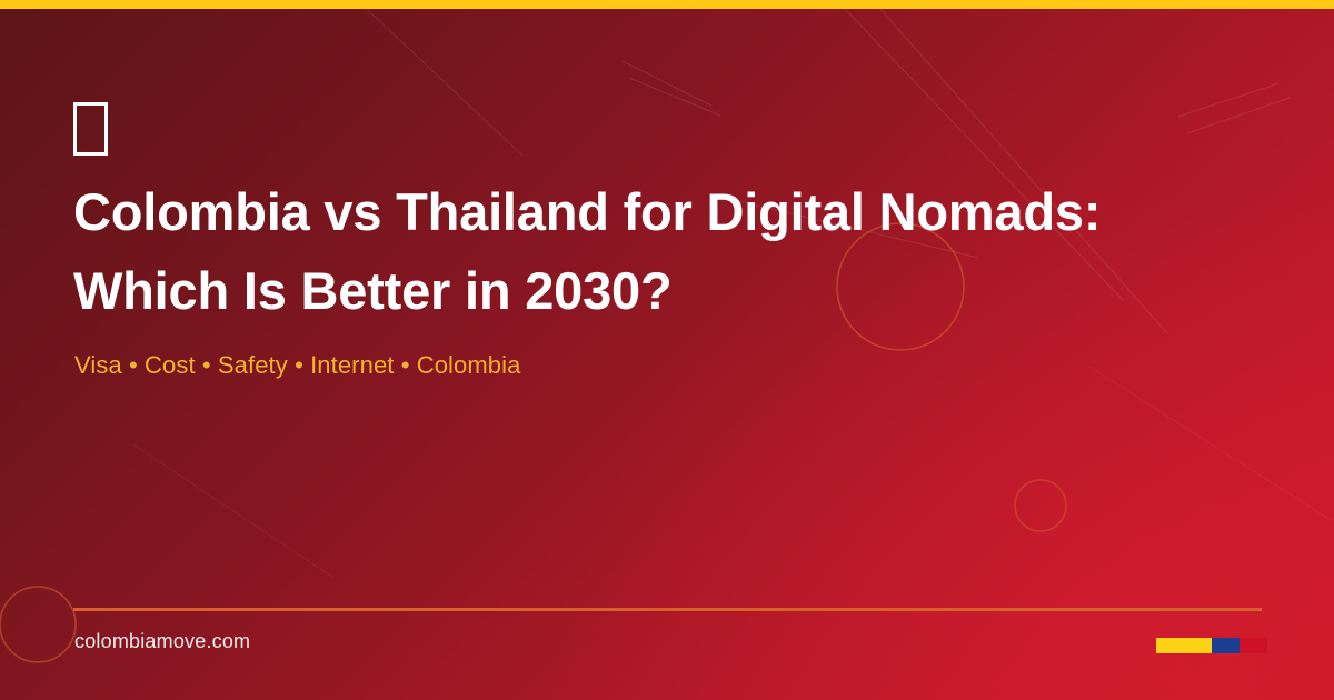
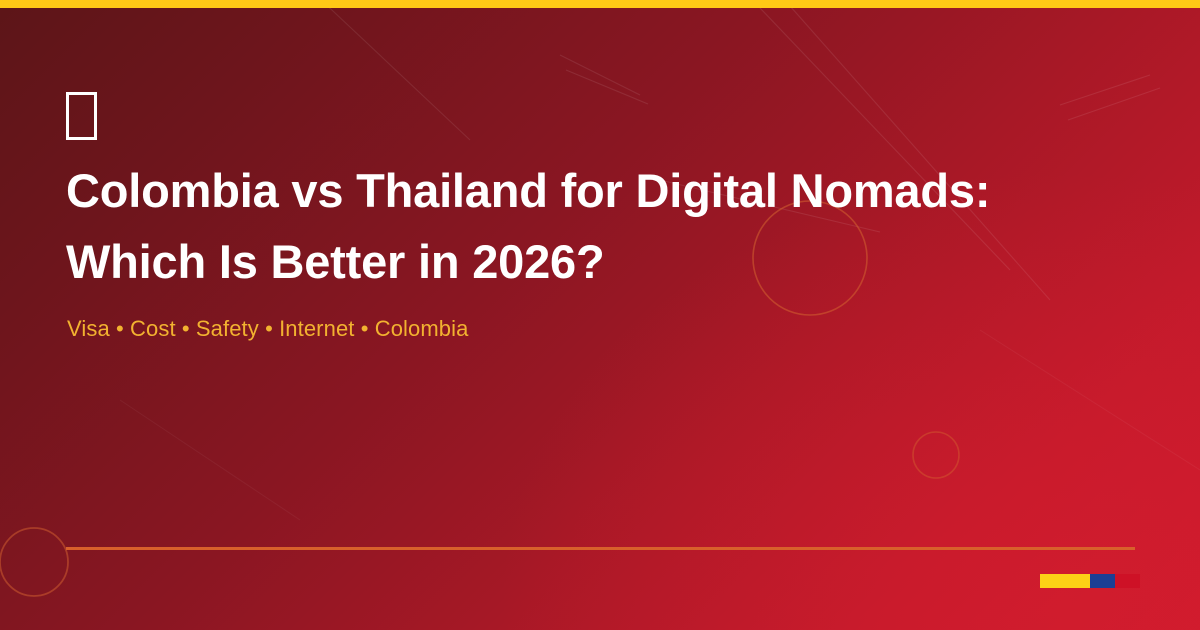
- Colombia vs Thailand for Digital Nomads: Which Is Better in 2030?
+ Colombia vs Thailand for Digital Nomads: Which Is Better in 2026?
  Visa • Cost • Safety • Internet • Colombia
- colombiamove.com
